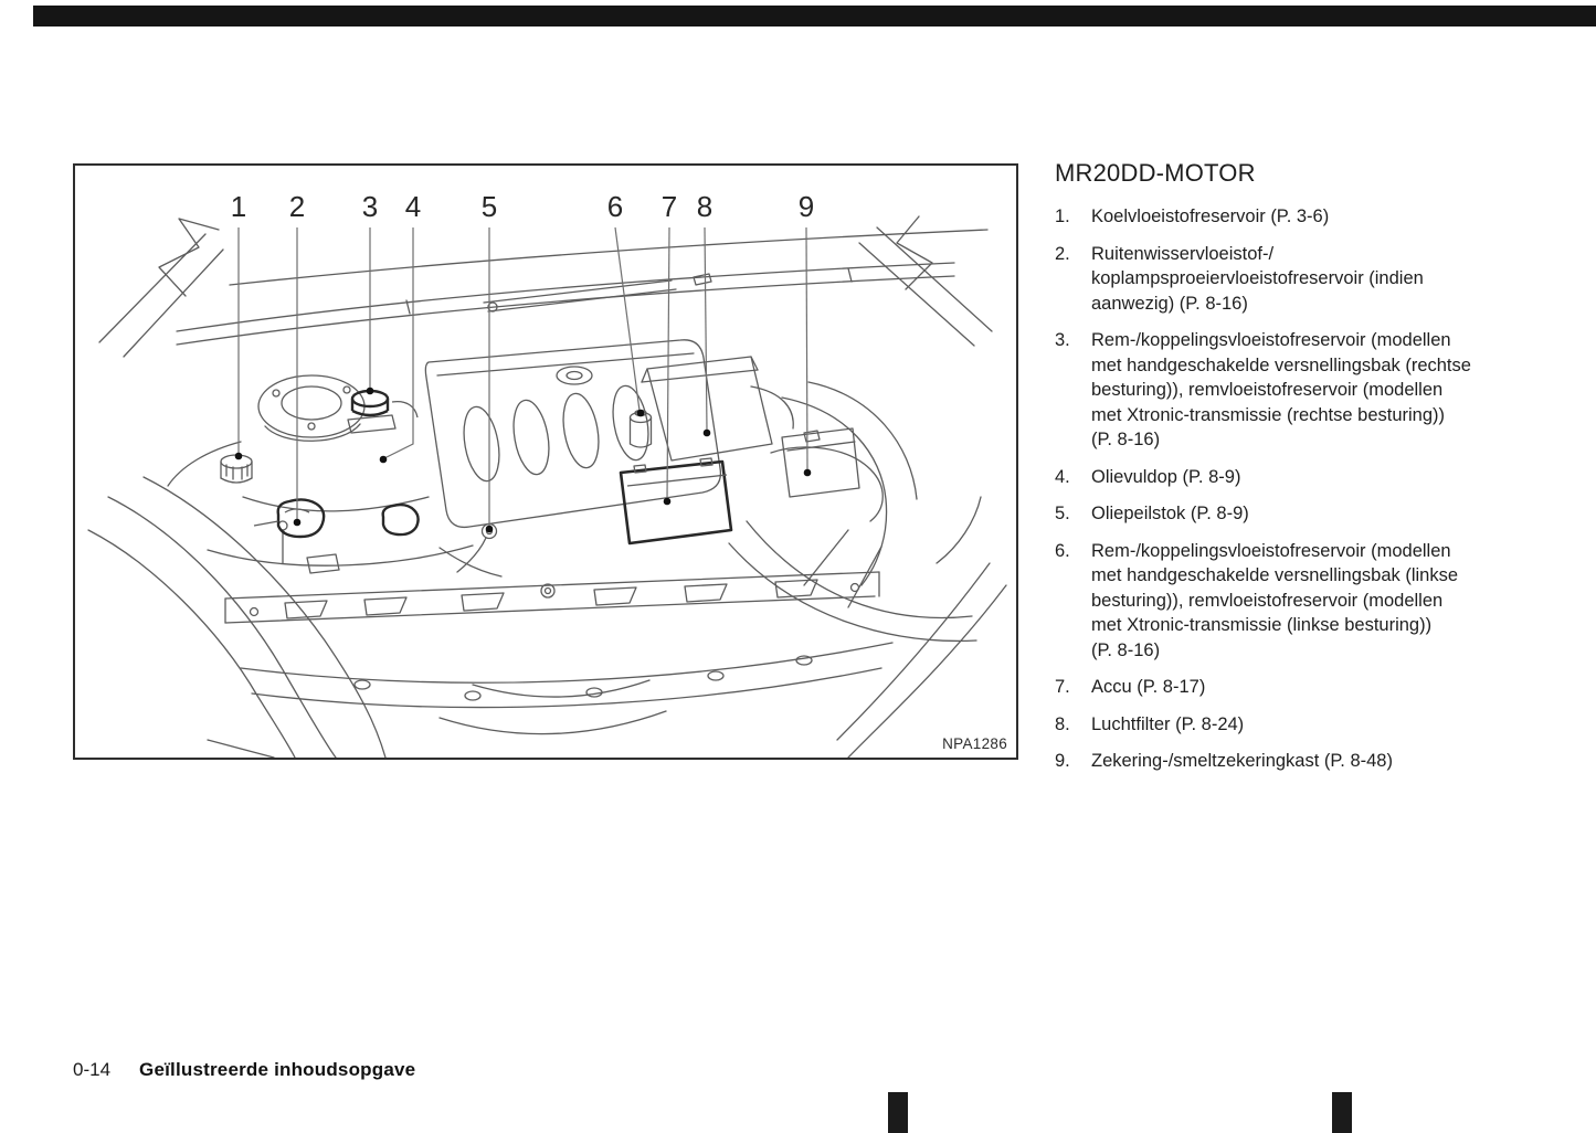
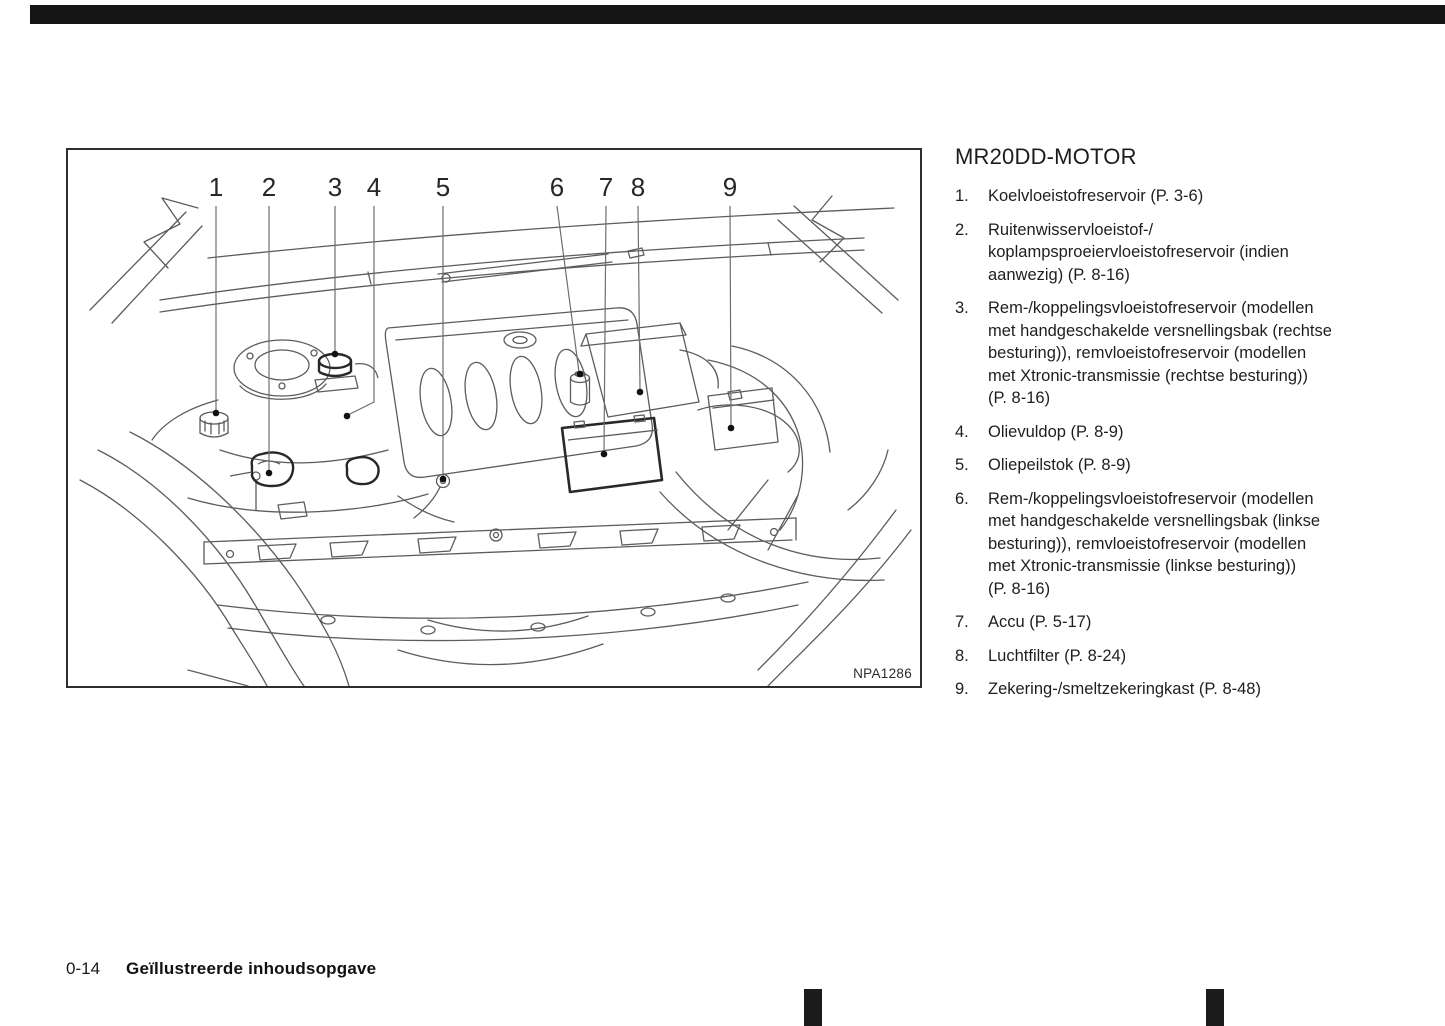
  1
  2
  3
  4
  5
  6
  7
  8
  9
  NPA1286
  MR20DD-MOTOR
  1.
  Koelvloeistofreservoir (P. 3-6)
  2.
  Ruitenwisservloeistof-/
  koplampsproeiervloeistofreservoir (indien
  aanwezig) (P. 8-16)
  3.
  Rem-/koppelingsvloeistofreservoir (modellen
  met handgeschakelde versnellingsbak (rechtse
  besturing)), remvloeistofreservoir (modellen
  met Xtronic-transmissie (rechtse besturing))
  (P. 8-16)
  4.
  Olievuldop (P. 8-9)
  5.
  Oliepeilstok (P. 8-9)
  6.
  Rem-/koppelingsvloeistofreservoir (modellen
  met handgeschakelde versnellingsbak (linkse
  besturing)), remvloeistofreservoir (modellen
  met Xtronic-transmissie (linkse besturing))
  (P. 8-16)
  7.
- Accu (P. 8-17)
+ Accu (P. 5-17)
  8.
  Luchtfilter (P. 8-24)
  9.
  Zekering-/smeltzekeringkast (P. 8-48)
  0-14
  Geïllustreerde inhoudsopgave
